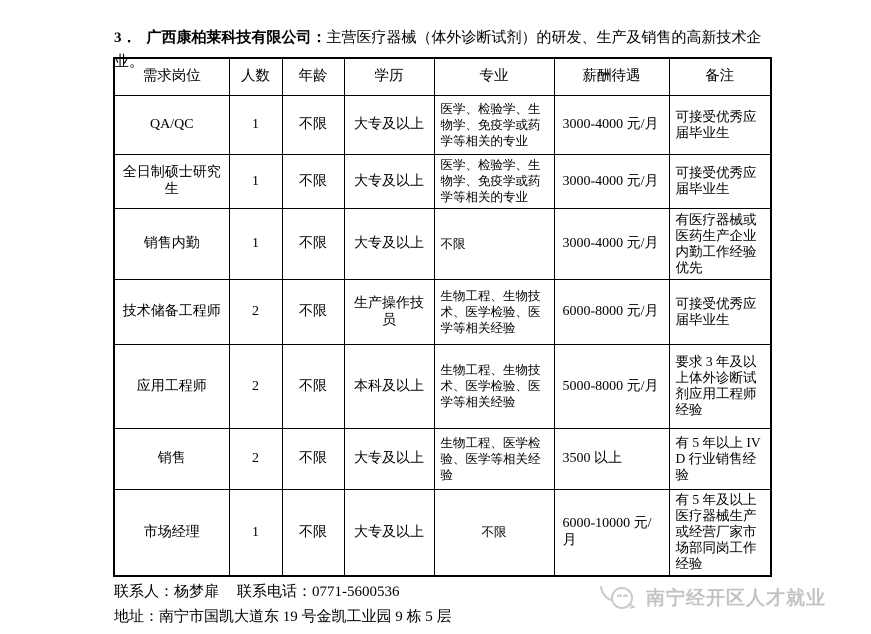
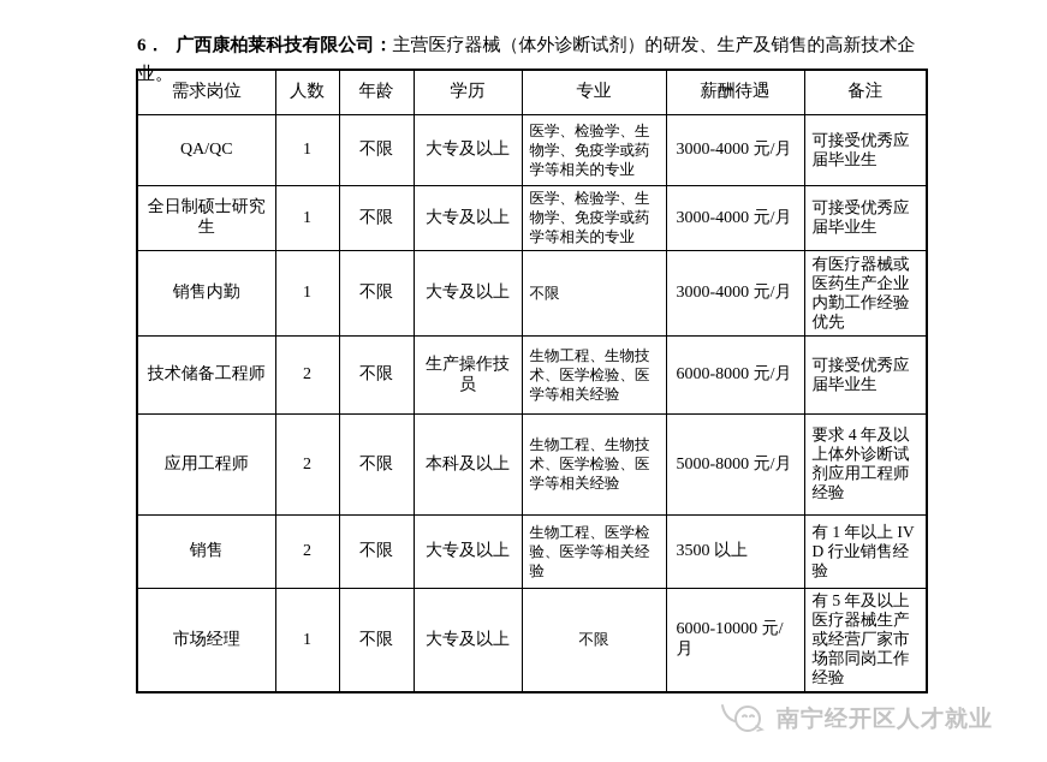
- 3． 广西康柏莱科技有限公司：主营医疗器械（体外诊断试剂）的研发、生产及销售的高新技术企业。
+ 6． 广西康柏莱科技有限公司：主营医疗器械（体外诊断试剂）的研发、生产及销售的高新技术企业。
  需求岗位	人数	年龄	学历	专业	薪酬待遇	备注
  QA/QC	1	不限	大专及以上	医学、检验学、生物学、免疫学或药学等相关的专业	3000-4000 元/月	可接受优秀应届毕业生
  全日制硕士研究生	1	不限	大专及以上	医学、检验学、生物学、免疫学或药学等相关的专业	3000-4000 元/月	可接受优秀应届毕业生
  销售内勤	1	不限	大专及以上	不限	3000-4000 元/月	有医疗器械或医药生产企业内勤工作经验优先
  技术储备工程师	2	不限	生产操作技员	生物工程、生物技术、医学检验、医学等相关经验	6000-8000 元/月	可接受优秀应届毕业生
- 应用工程师	2	不限	本科及以上	生物工程、生物技术、医学检验、医学等相关经验	5000-8000 元/月	要求 3 年及以上体外诊断试剂应用工程师经验
+ 应用工程师	2	不限	本科及以上	生物工程、生物技术、医学检验、医学等相关经验	5000-8000 元/月	要求 4 年及以上体外诊断试剂应用工程师经验
- 销售	2	不限	大专及以上	生物工程、医学检验、医学等相关经验	3500 以上	有 5 年以上 IVD 行业销售经验
+ 销售	2	不限	大专及以上	生物工程、医学检验、医学等相关经验	3500 以上	有 1 年以上 IVD 行业销售经验
  市场经理	1	不限	大专及以上	不限	6000-10000 元/月	有 5 年及以上医疗器械生产或经营厂家市场部同岗工作经验
- 联系人：杨梦扉 联系电话：0771-5600536
- 地址：南宁市国凯大道东 19 号金凯工业园 9 栋 5 层
  南宁经开区人才就业
